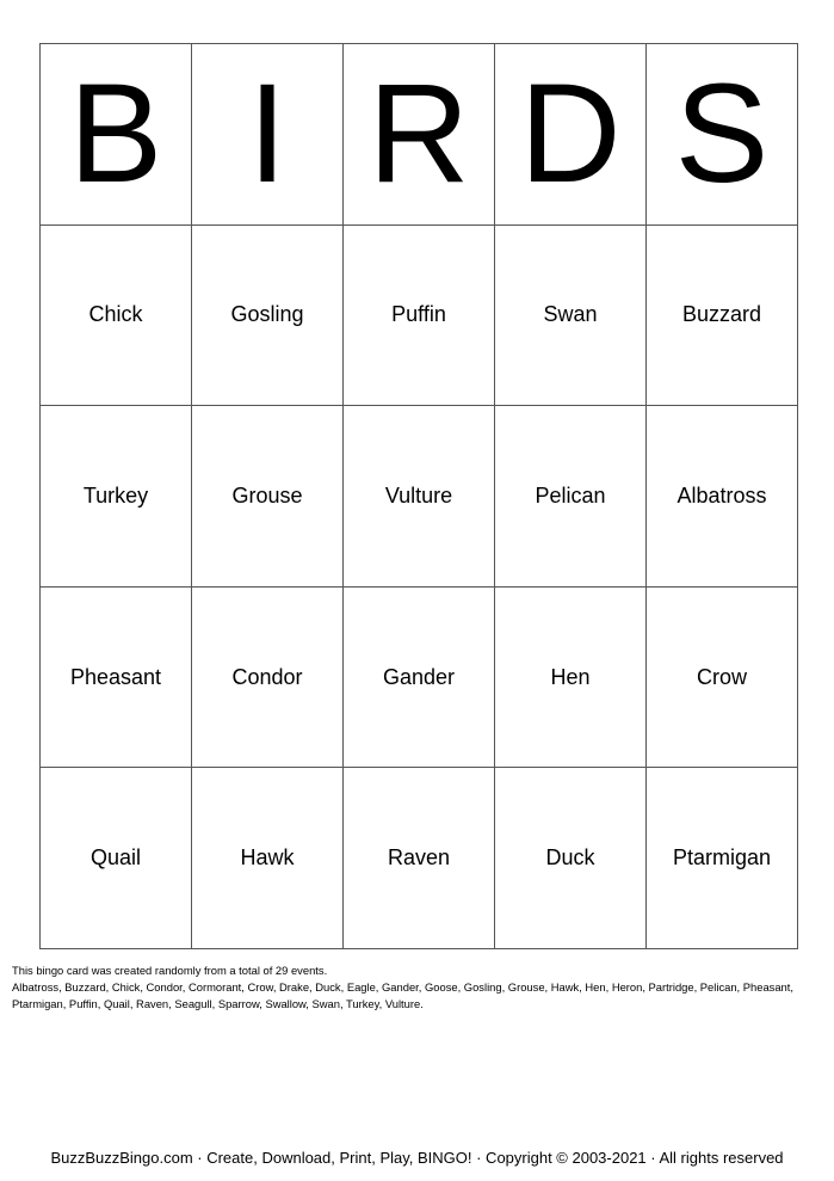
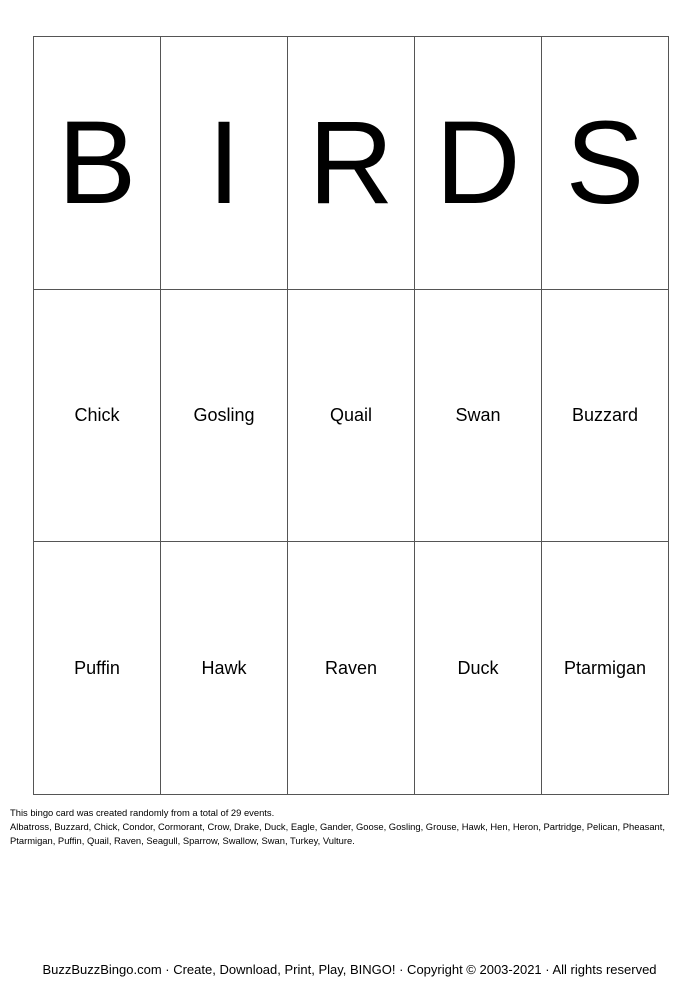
  B	I	R	D	S
- Chick	Gosling	Puffin	Swan	Buzzard
+ Chick	Gosling	Quail	Swan	Buzzard
- Turkey	Grouse	Vulture	Pelican	Albatross
- Pheasant	Condor	Gander	Hen	Crow
- Quail	Hawk	Raven	Duck	Ptarmigan
+ Puffin	Hawk	Raven	Duck	Ptarmigan
  This bingo card was created randomly from a total of 29 events.
  Albatross, Buzzard, Chick, Condor, Cormorant, Crow, Drake, Duck, Eagle, Gander, Goose, Gosling, Grouse, Hawk, Hen, Heron, Partridge, Pelican, Pheasant,
  Ptarmigan, Puffin, Quail, Raven, Seagull, Sparrow, Swallow, Swan, Turkey, Vulture.
  BuzzBuzzBingo.com · Create, Download, Print, Play, BINGO! · Copyright © 2003-2021 · All rights reserved
